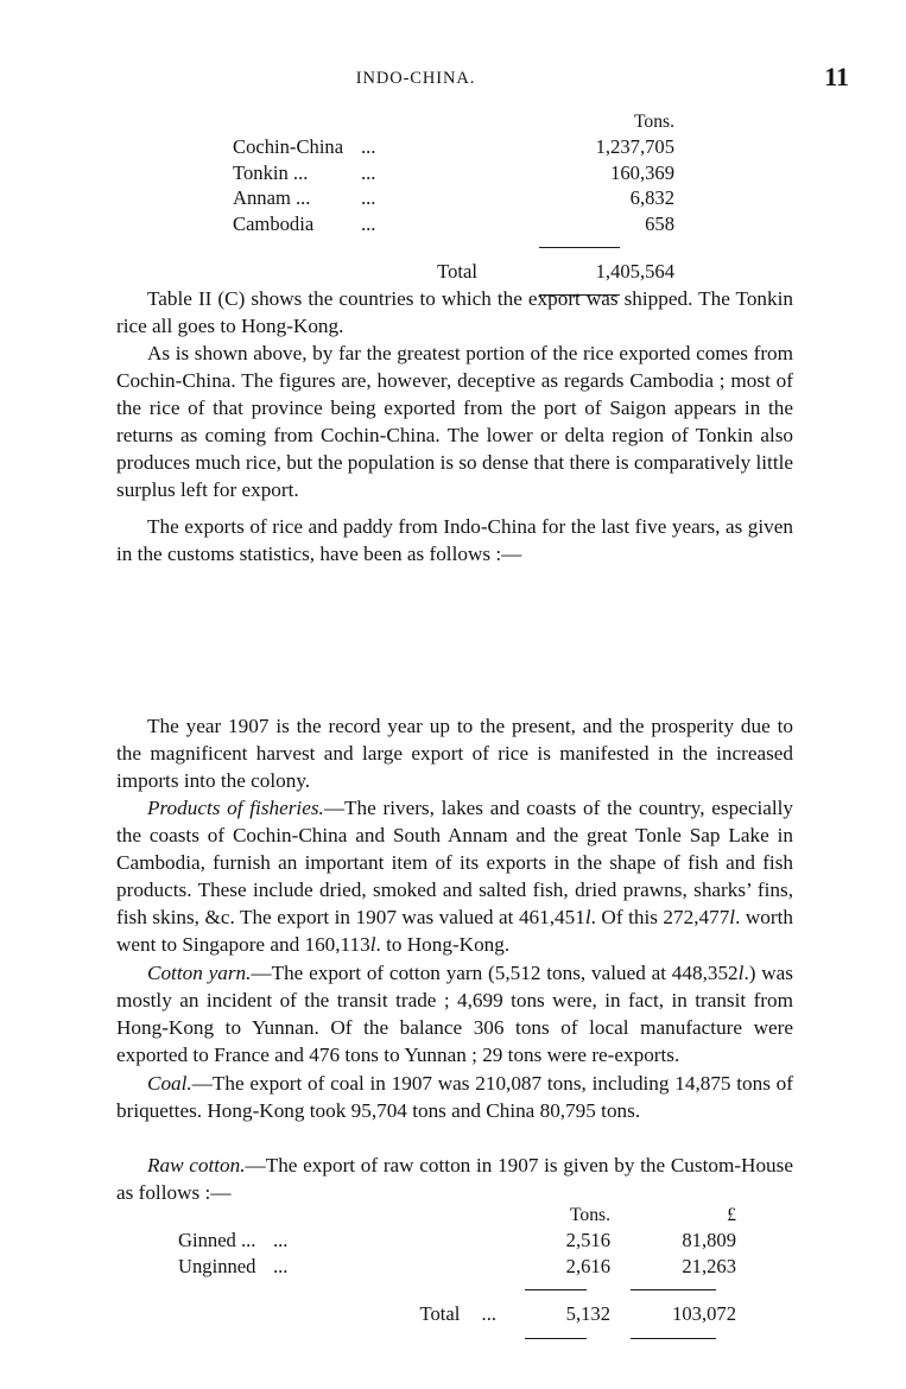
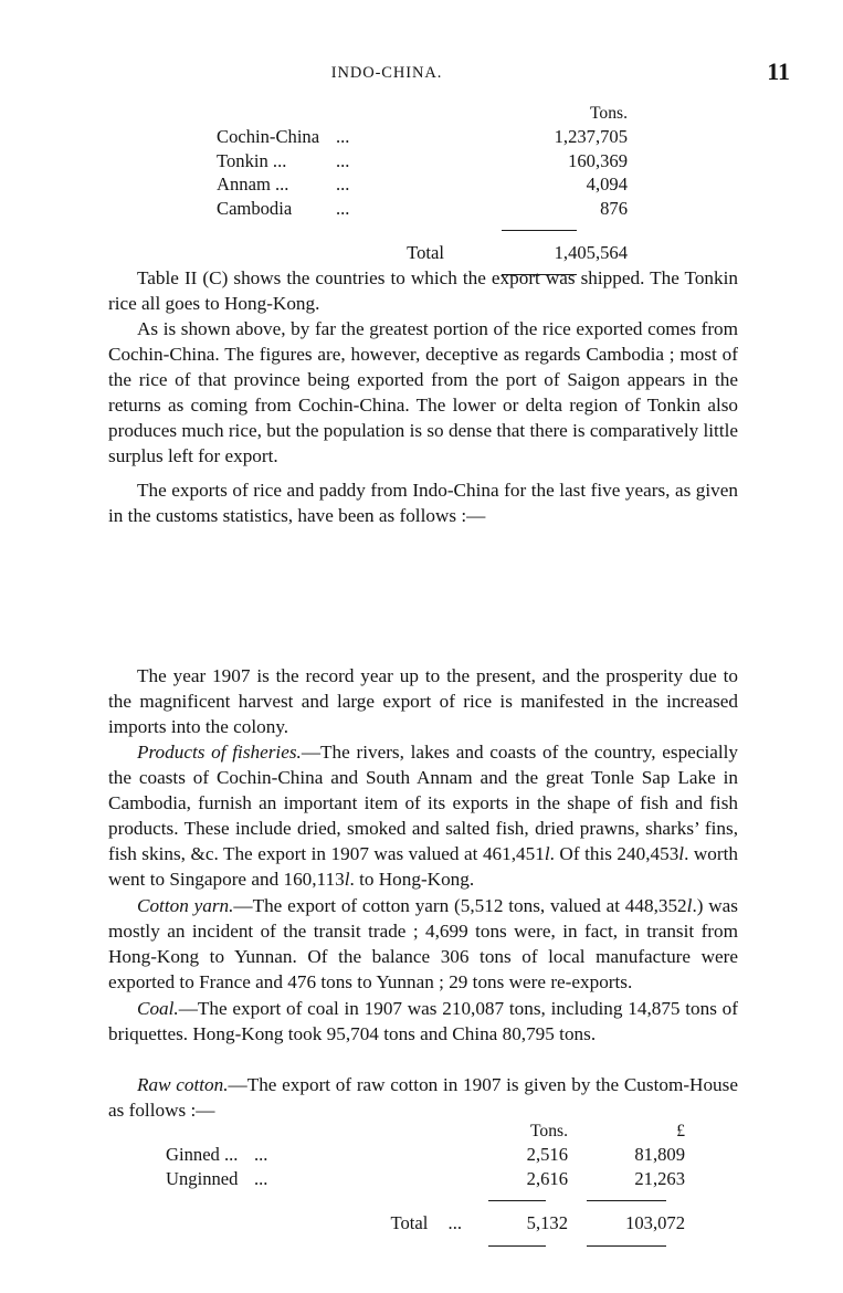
  INDO-CHINA.
  11
  		Tons.
  Cochin-China	...	1,237,705
  Tonkin ...	...	160,369
- Annam ...	...	6,832
+ Annam ...	...	4,094
- Cambodia	...	658
+ Cambodia	...	876
  	Total	1,405,564
  Table II (C) shows the countries to which the export was shipped. The Tonkin rice all goes to Hong-Kong.
  As is shown above, by far the greatest portion of the rice exported comes from Cochin-China. The figures are, however, deceptive as regards Cambodia ; most of the rice of that province being exported from the port of Saigon appears in the returns as coming from Cochin-China. The lower or delta region of Tonkin also produces much rice, but the population is so dense that there is comparatively little surplus left for export.
  The exports of rice and paddy from Indo-China for the last five years, as given in the customs statistics, have been as follows :—
  The year 1907 is the record year up to the present, and the prosperity due to the magnificent harvest and large export of rice is manifested in the increased imports into the colony.
- Products of fisheries.—The rivers, lakes and coasts of the country, especially the coasts of Cochin-China and South Annam and the great Tonle Sap Lake in Cambodia, furnish an important item of its exports in the shape of fish and fish products. These include dried, smoked and salted fish, dried prawns, sharks’ fins, fish skins, &c. The export in 1907 was valued at 461,451l. Of this 272,477l. worth went to Singapore and 160,113l. to Hong-Kong.
+ Products of fisheries.—The rivers, lakes and coasts of the country, especially the coasts of Cochin-China and South Annam and the great Tonle Sap Lake in Cambodia, furnish an important item of its exports in the shape of fish and fish products. These include dried, smoked and salted fish, dried prawns, sharks’ fins, fish skins, &c. The export in 1907 was valued at 461,451l. Of this 240,453l. worth went to Singapore and 160,113l. to Hong-Kong.
  Cotton yarn.—The export of cotton yarn (5,512 tons, valued at 448,352l.) was mostly an incident of the transit trade ; 4,699 tons were, in fact, in transit from Hong-Kong to Yunnan. Of the balance 306 tons of local manufacture were exported to France and 476 tons to Yunnan ; 29 tons were re-exports.
  Coal.—The export of coal in 1907 was 210,087 tons, including 14,875 tons of briquettes. Hong-Kong took 95,704 tons and China 80,795 tons.
  Raw cotton.—The export of raw cotton in 1907 is given by the Custom-House as follows :—
  		Tons.	£
  Ginned ...	...	2,516	81,809
  Unginned	...	2,616	21,263
  	Total ...	5,132	103,072
